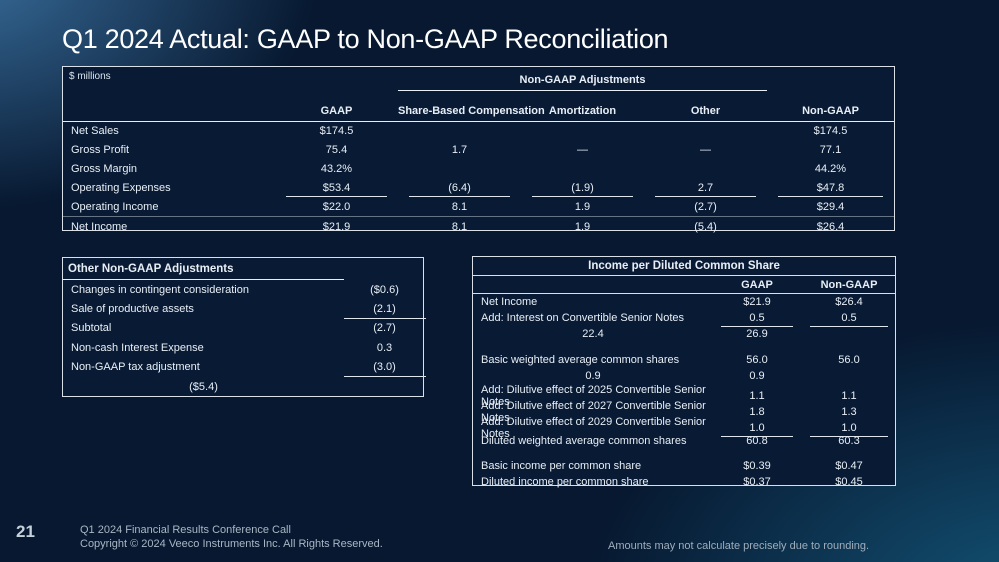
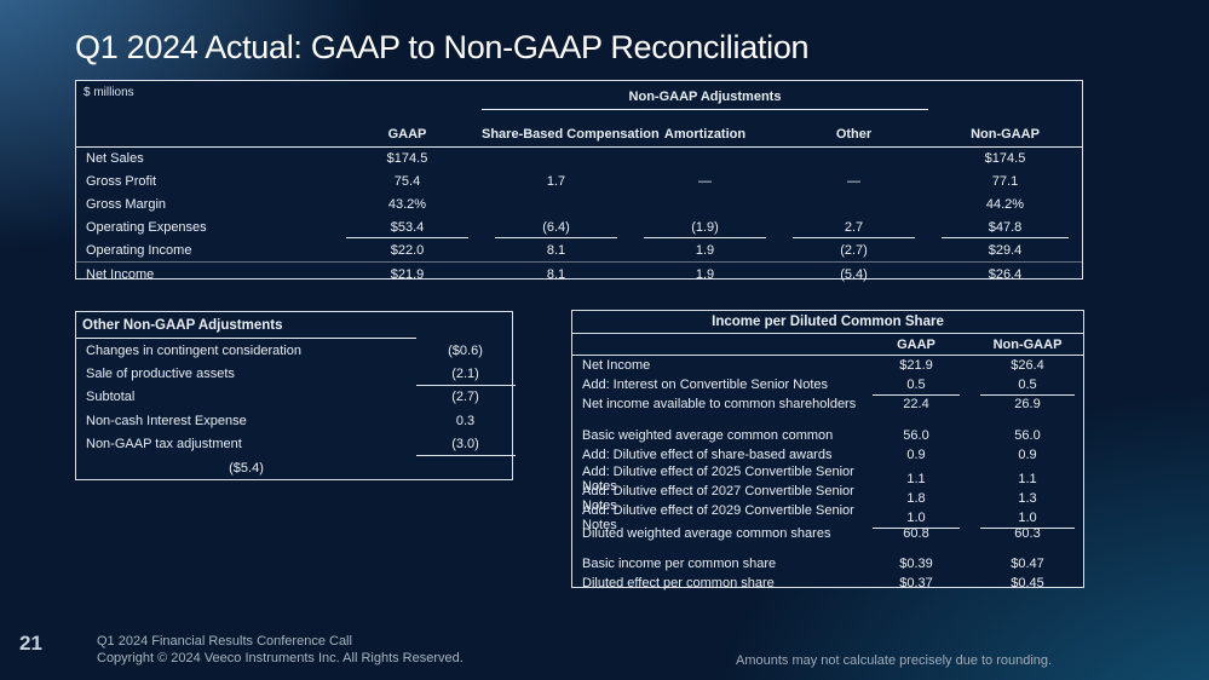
  Q1 2024 Actual: GAAP to Non-GAAP Reconciliation
  $ millions
  Non-GAAP Adjustments
  GAAP
  Share-Based Compens
  Amortization
  Other
  Non-GAAP
  Net Sales
  $174.5
  $174.5
  Gross Profit
  75.4
  1.7
  —
  —
  77.1
  Gross Margin
  43.2%
  44.2%
  Operating Expenses
  $53.4
  (6.4)
  (1.9)
  2.7
  $47.8
  Operating Income
  $22.0
  8.1
  1.9
  (2.7)
  $29.4
  Net Income
  $21.9
  8.1
  1.9
  (5.4)
  $26.4
  Other Non-GAAP Adjustments
  Changes in contingent consideration
  ($0.6)
  Sale of productive assets
  (2.1)
  Subtotal
  (2.7)
  Non-cash Interest Expense
  0.3
  Non-GAAP tax adjustment
  (3.0)
  ($5.4)
  Income per Diluted Common Share
  GAAP
  Non-GAAP
  Net Income
  $21.9
  $26.4
  Add: Interest on Convertible Senior Notes
  0.5
  0.5
+ Net income available to common shareholders
  22.4
  26.9
- Basic weighted average common shares
+ Basic weighted average common common
  56.0
  56.0
+ Add: Dilutive effect of share-based awards
  0.9
  0.9
  Add: Dilutive effect of 2025 Convertible Senior Notes
  1.1
  1.1
  Add: Dilutive effect of 2027 Convertible Senior Notes
  1.8
  1.3
  Add: Dilutive effect of 2029 Convertible Senior Notes
  1.0
  1.0
  Diluted weighted average common shares
  60.8
  60.3
  Basic income per common share
  $0.39
  $0.47
- Diluted income per common share
+ Diluted effect per common share
  $0.37
  $0.45
  21
  Q1 2024 Financial Results Conference Call
  Copyright © 2024 Veeco Instruments Inc. All Rights Reserved.
  Amounts may not calculate precisely due to rounding.
